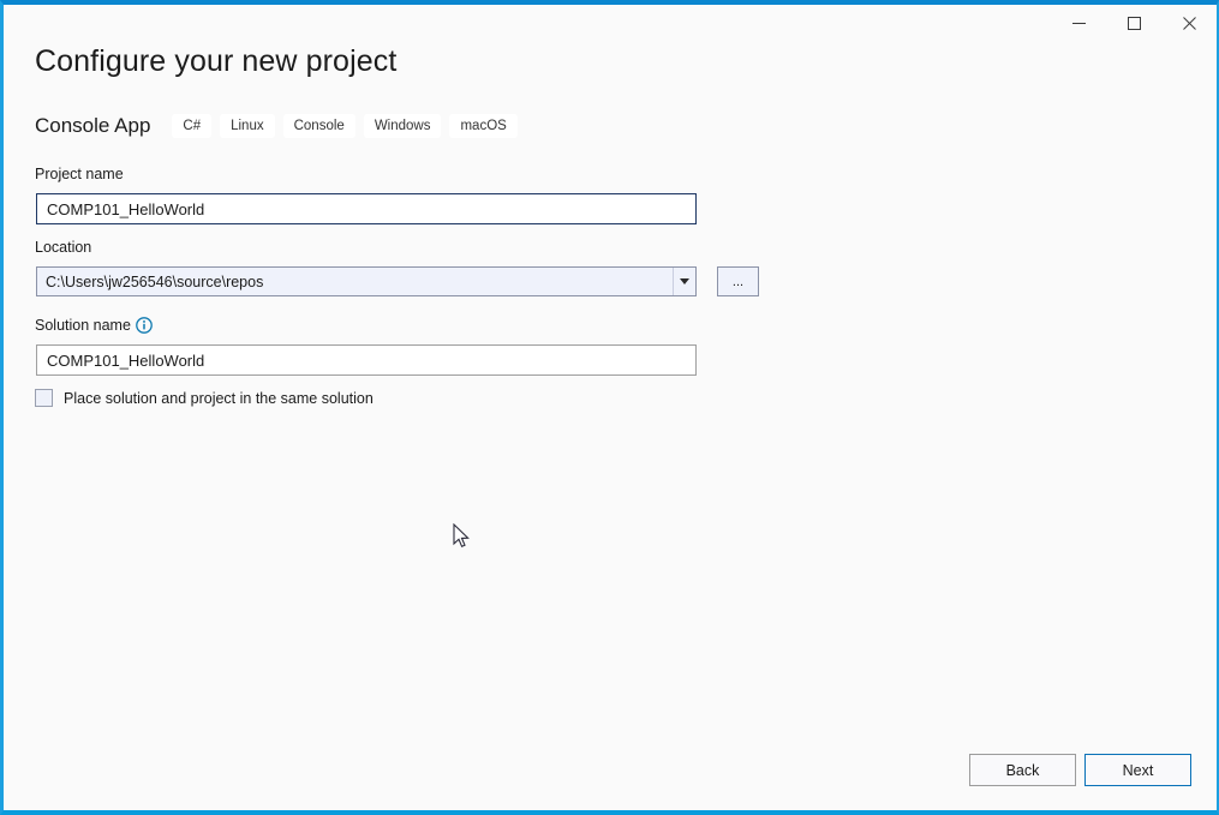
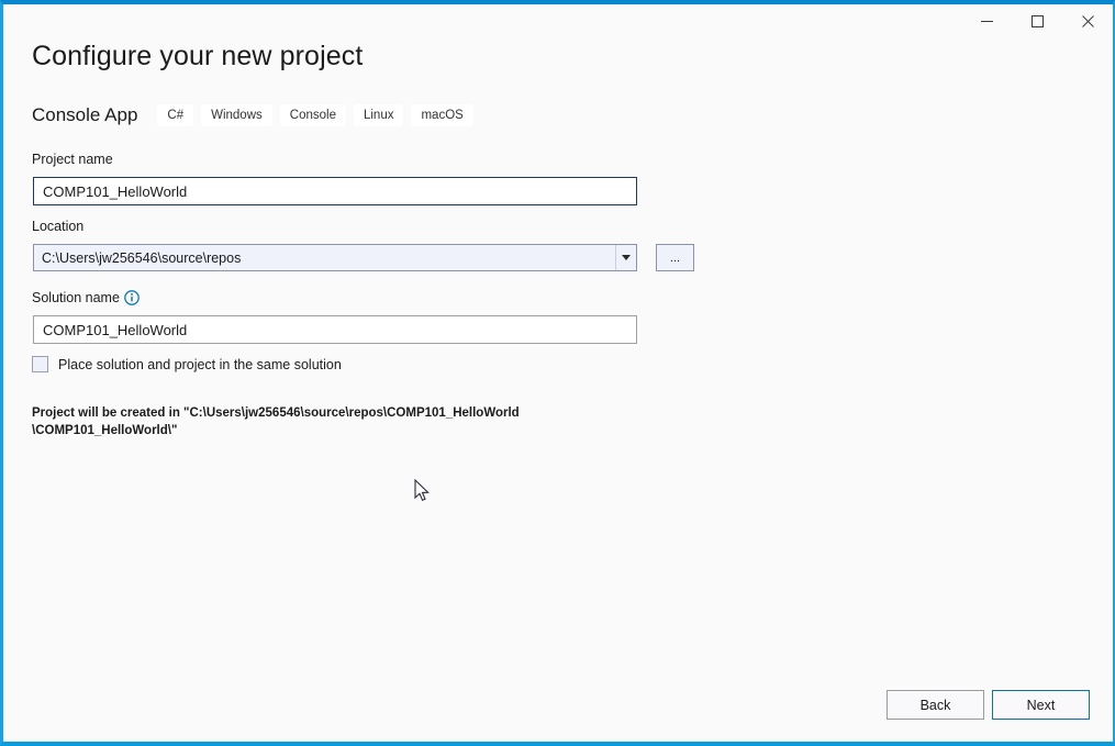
  Configure your new project
  Console App
  C#
- Linux
+ Windows
  Console
- Windows
+ Linux
  macOS
  Project name
  COMP101_HelloWorld
  Location
  C:\Users\jw256546\source\repos
  ...
  Solution name
  COMP101_HelloWorld
  Place solution and project in the same solution
+ Project will be created in "C:\Users\jw256546\source\repos\COMP101_HelloWorld
+ \COMP101_HelloWorld\"
  Back
  Next
